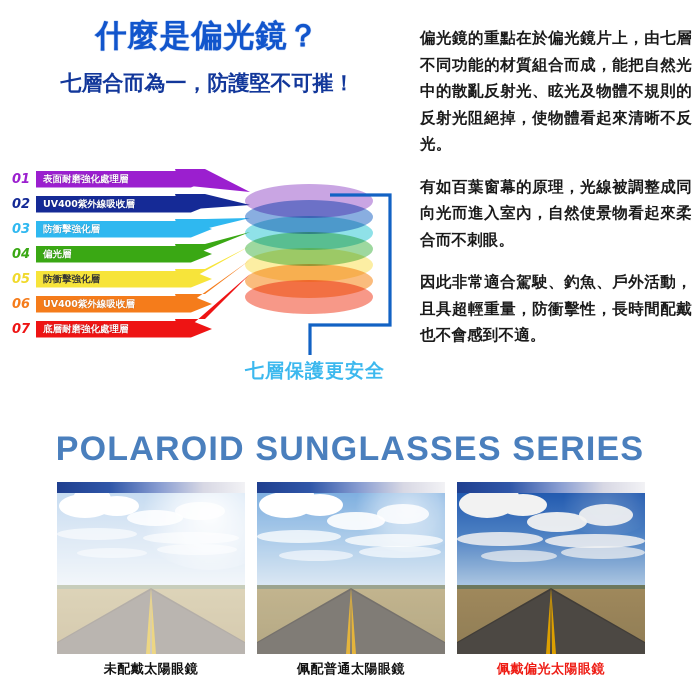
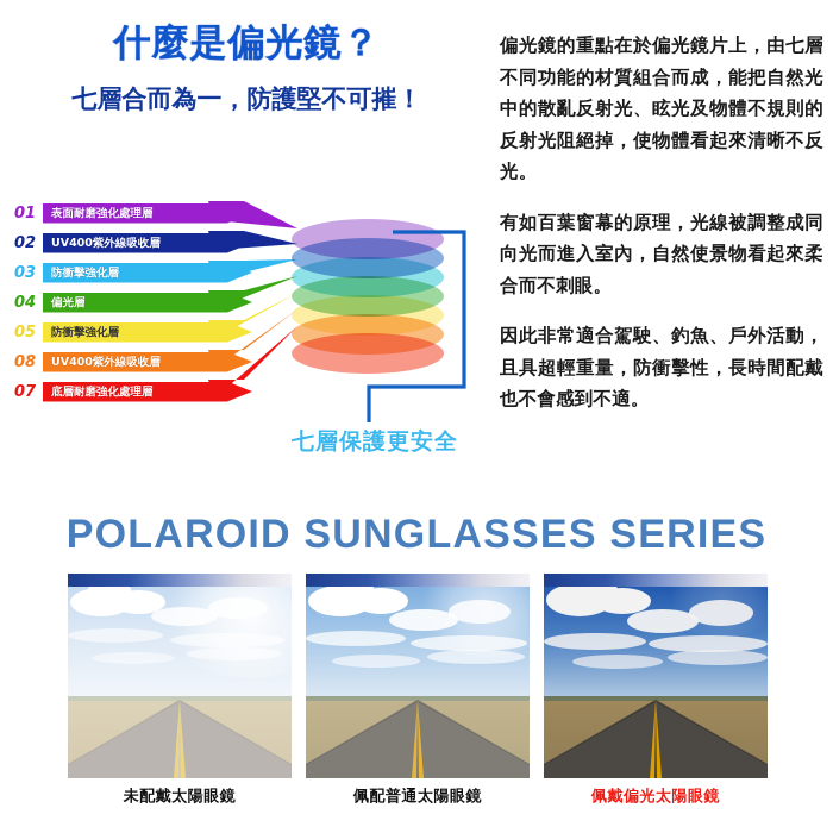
  什麼是偏光鏡？
  七層合而為一，防護堅不可摧！
  偏光鏡的重點在於偏光鏡片上，由七層不同功能的材質組合而成，能把自然光中的散亂反射光、眩光及物體不規則的反射光阻絕掉，使物體看起來清晰不反光。
  有如百葉窗幕的原理，光線被調整成同向光而進入室內，自然使景物看起來柔合而不刺眼。
  因此非常適合駕駛、釣魚、戶外活動，且具超輕重量，防衝擊性，長時間配戴也不會感到不適。
  七層保護更安全
  01
  表面耐磨強化處理層
  02
  UV400紫外線吸收層
  03
  防衝擊強化層
  04
  偏光層
  05
  防衝擊強化層
- 06
+ 08
  UV400紫外線吸收層
  07
  底層耐磨強化處理層
  POLAROID SUNGLASSES SERIES
  未配戴太陽眼鏡
  佩配普通太陽眼鏡
  佩戴偏光太陽眼鏡
